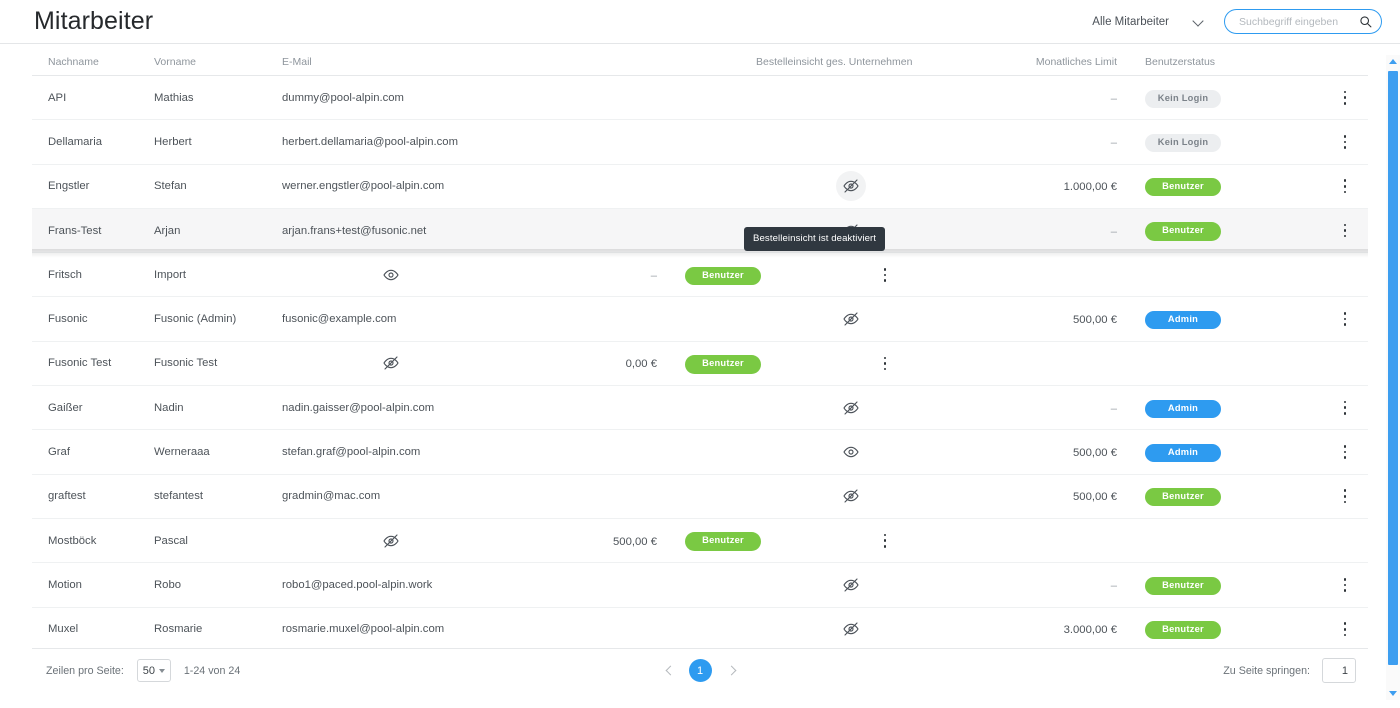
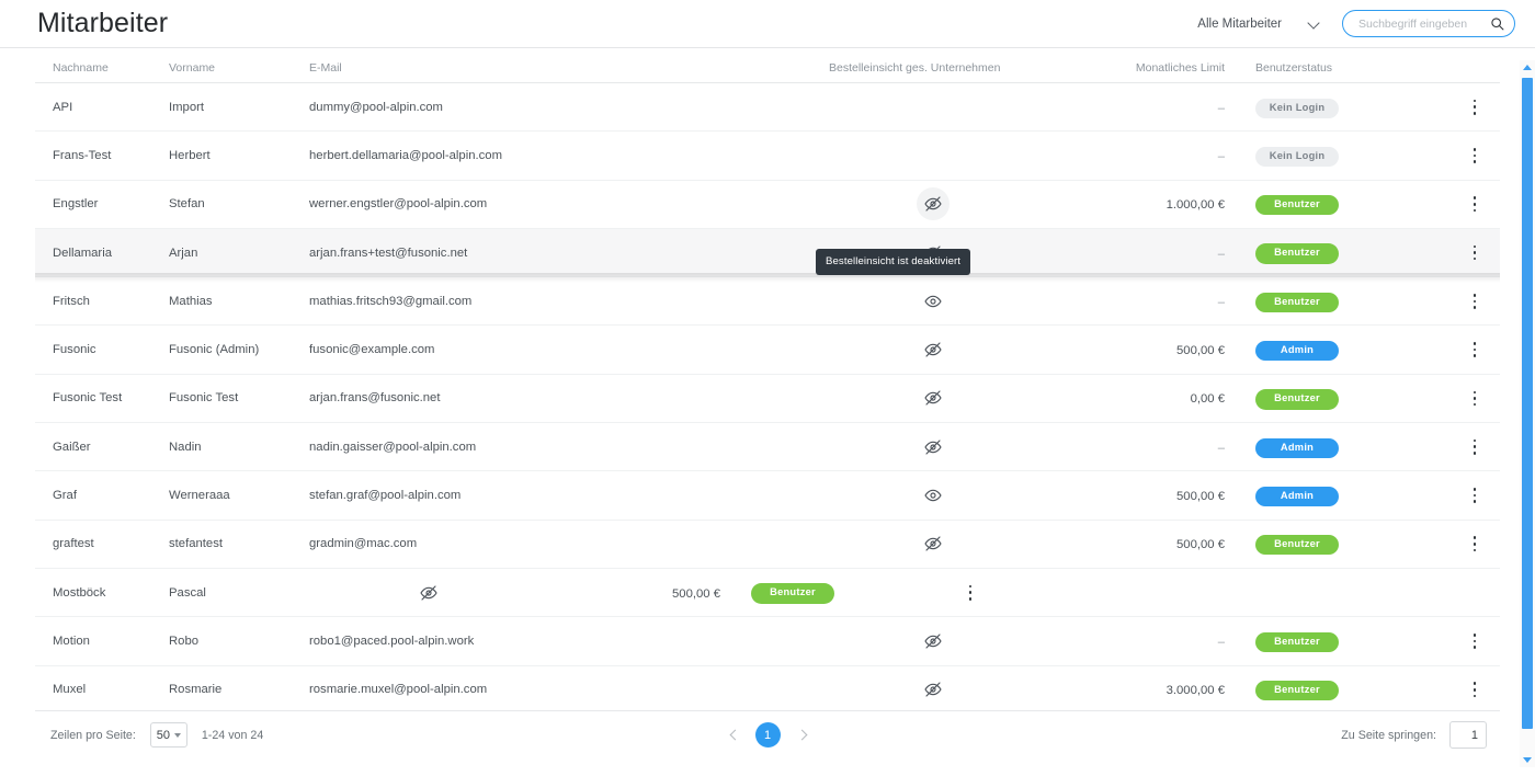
  Mitarbeiter
  Alle Mitarbeiter
  Suchbegriff eingeben
  Nachname
  Vorname
  E-Mail
  Bestelleinsicht ges. Unternehmen
  Monatliches Limit
  Benutzerstatus
  API
- Mathias
+ Import
  dummy@pool-alpin.com
  –
  Kein Login
- Dellamaria
+ Frans-Test
  Herbert
  herbert.dellamaria@pool-alpin.com
  –
  Kein Login
  Engstler
  Stefan
  werner.engstler@pool-alpin.com
  1.000,00 €
  Benutzer
- Frans-Test
+ Dellamaria
  Arjan
  arjan.frans+test@fusonic.net
  –
  Benutzer
  Fritsch
- Import
+ Mathias
+ mathias.fritsch93@gmail.com
  –
  Benutzer
  Fusonic
  Fusonic (Admin)
  fusonic@example.com
  500,00 €
  Admin
  Fusonic Test
  Fusonic Test
+ arjan.frans@fusonic.net
  0,00 €
  Benutzer
  Gaißer
  Nadin
  nadin.gaisser@pool-alpin.com
  –
  Admin
  Graf
  Werneraaa
  stefan.graf@pool-alpin.com
  500,00 €
  Admin
  graftest
  stefantest
  gradmin@mac.com
  500,00 €
  Benutzer
  Mostböck
  Pascal
  500,00 €
  Benutzer
  Motion
  Robo
  robo1@paced.pool-alpin.work
  –
  Benutzer
  Muxel
  Rosmarie
  rosmarie.muxel@pool-alpin.com
  3.000,00 €
  Benutzer
  Bestelleinsicht ist deaktiviert
  Zeilen pro Seite:
  50
  1-24 von 24
  1
  Zu Seite springen:
  1
